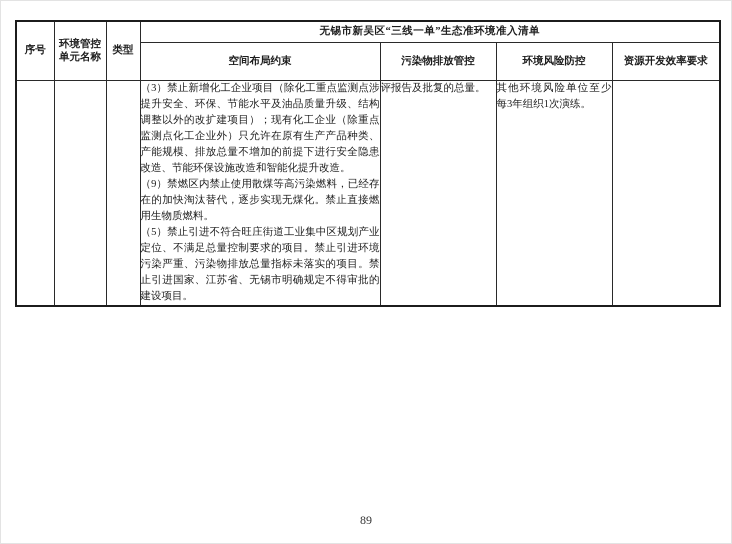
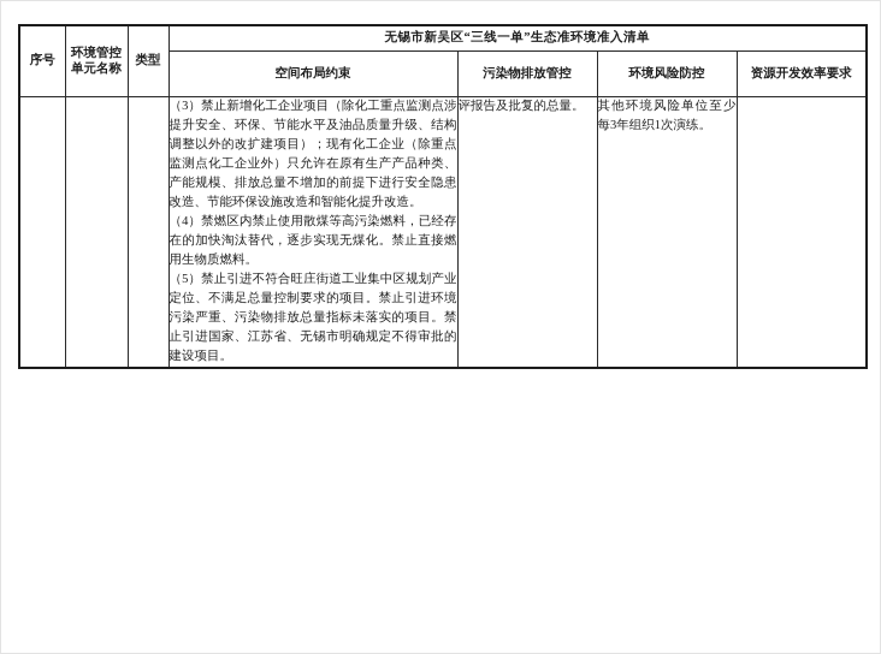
  序号	环境管控单元名称	类型	无锡市新吴区“三线一单”生态准环境准入清单
  空间布局约束	污染物排放管控	环境风险防控	资源开发效率要求
- 			（3）禁止新增化工企业项目（除化工重点监测点涉提升安全、环保、节能水平及油品质量升级、结构调整以外的改扩建项目）；现有化工企业（除重点监测点化工企业外）只允许在原有生产产品种类、产能规模、排放总量不增加的前提下进行安全隐患改造、节能环保设施改造和智能化提升改造。 （9）禁燃区内禁止使用散煤等高污染燃料，已经存在的加快淘汰替代，逐步实现无煤化。禁止直接燃用生物质燃料。 （5）禁止引进不符合旺庄街道工业集中区规划产业定位、不满足总量控制要求的项目。禁止引进环境污染严重、污染物排放总量指标未落实的项目。禁止引进国家、江苏省、无锡市明确规定不得审批的建设项目。	评报告及批复的总量。	其他环境风险单位至少每3年组织1次演练。
+ 			（3）禁止新增化工企业项目（除化工重点监测点涉提升安全、环保、节能水平及油品质量升级、结构调整以外的改扩建项目）；现有化工企业（除重点监测点化工企业外）只允许在原有生产产品种类、产能规模、排放总量不增加的前提下进行安全隐患改造、节能环保设施改造和智能化提升改造。 （4）禁燃区内禁止使用散煤等高污染燃料，已经存在的加快淘汰替代，逐步实现无煤化。禁止直接燃用生物质燃料。 （5）禁止引进不符合旺庄街道工业集中区规划产业定位、不满足总量控制要求的项目。禁止引进环境污染严重、污染物排放总量指标未落实的项目。禁止引进国家、江苏省、无锡市明确规定不得审批的建设项目。	评报告及批复的总量。	其他环境风险单位至少每3年组织1次演练。
- 89
